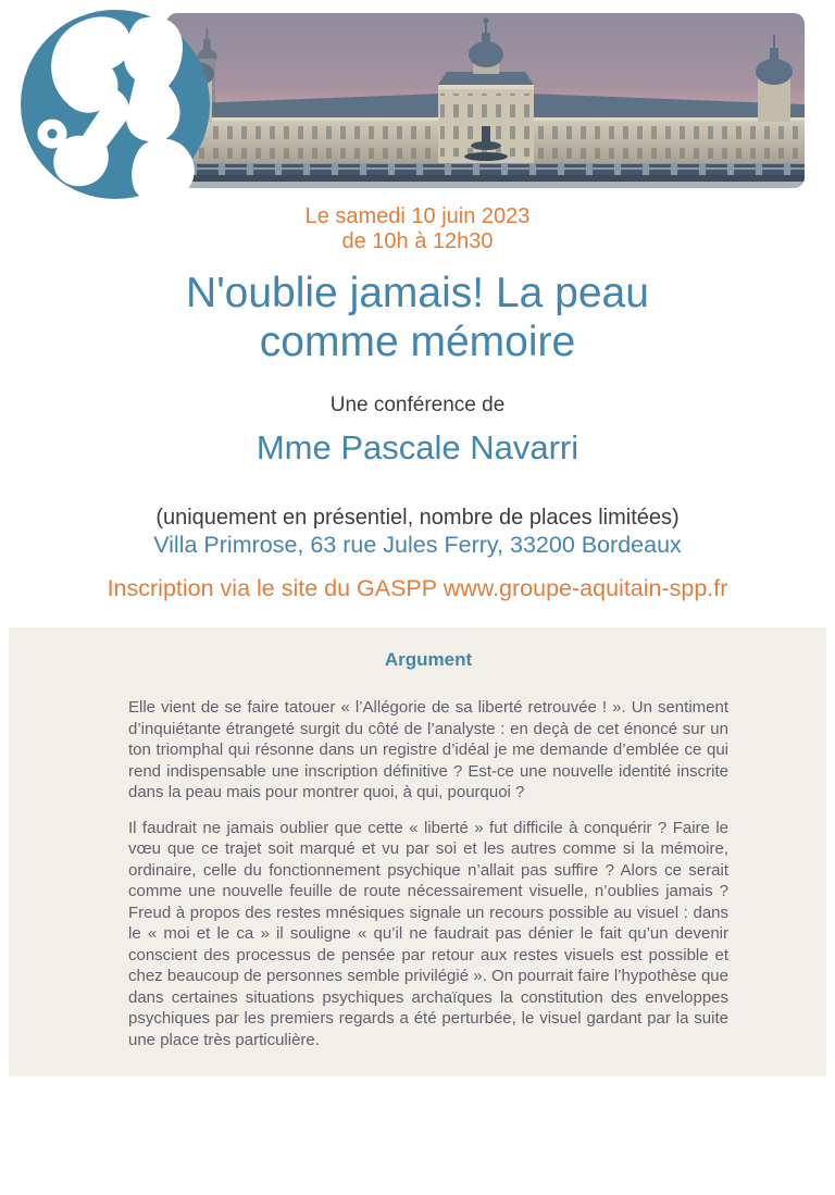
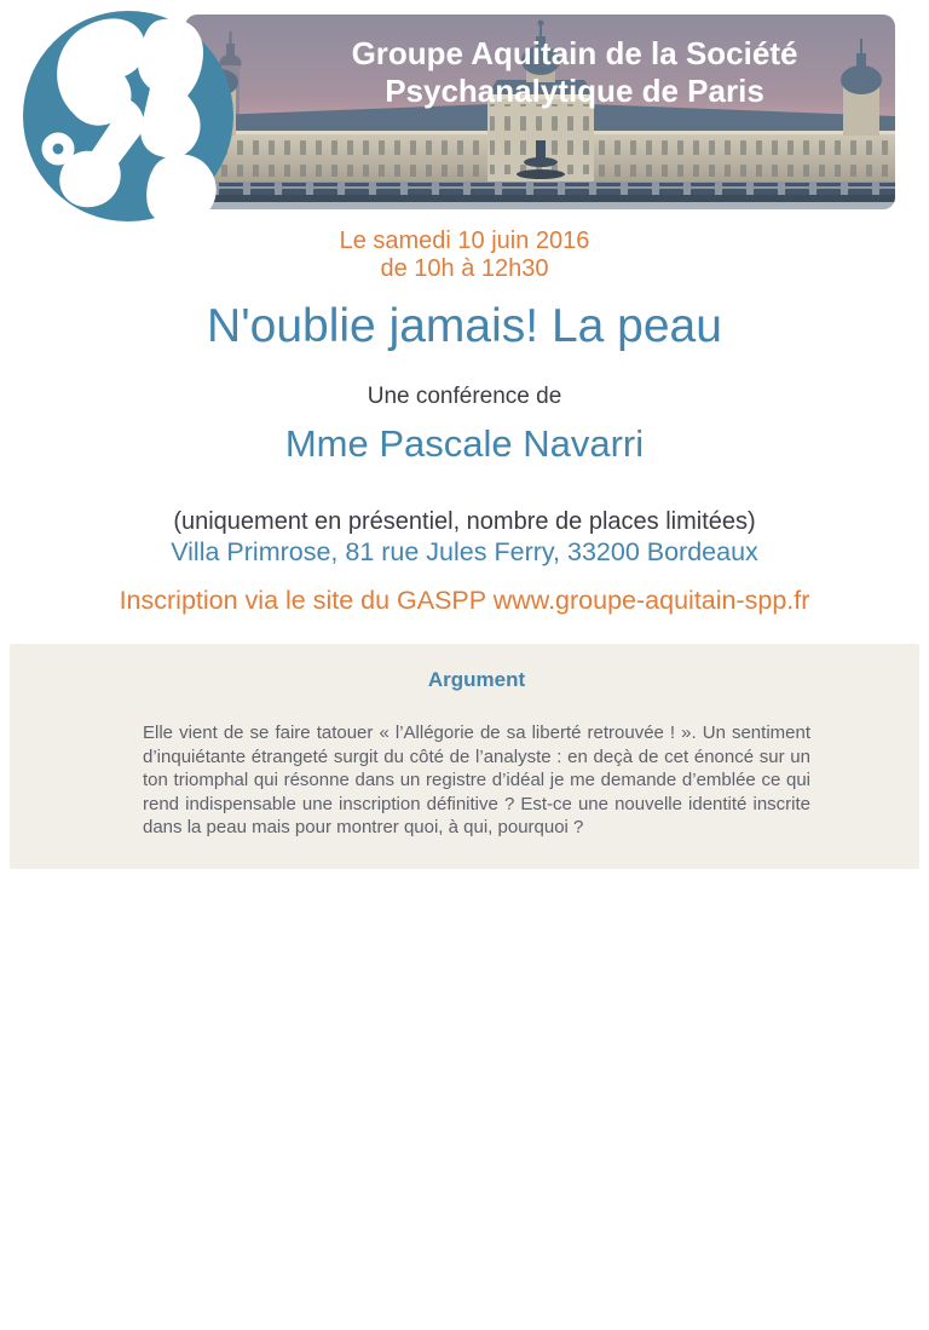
+ Groupe Aquitain de la Société
+ Psychanalytique de Paris
- Le samedi 10 juin 2023
+ Le samedi 10 juin 2016
  de 10h à 12h30
  N'oublie jamais! La peau
- comme mémoire
  Une conférence de
  Mme Pascale Navarri
  (uniquement en présentiel, nombre de places limitées)
- Villa Primrose, 63 rue Jules Ferry, 33200 Bordeaux
+ Villa Primrose, 81 rue Jules Ferry, 33200 Bordeaux
  Inscription via le site du GASPP www.groupe-aquitain-spp.fr
  Argument
  Elle vient de se faire tatouer « l’Allégorie de sa liberté retrouvée ! ». Un sentiment d’inquiétante étrangeté surgit du côté de l’analyste : en deçà de cet énoncé sur un ton triomphal qui résonne dans un registre d’idéal je me demande d’emblée ce qui rend indispensable une inscription définitive ? Est-ce une nouvelle identité inscrite dans la peau mais pour montrer quoi, à qui, pourquoi ?
- Il faudrait ne jamais oublier que cette « liberté » fut difficile à conquérir ? Faire le vœu que ce trajet soit marqué et vu par soi et les autres comme si la mémoire, ordinaire, celle du fonctionnement psychique n’allait pas suffire ? Alors ce serait comme une nouvelle feuille de route nécessairement visuelle, n’oublies jamais ? Freud à propos des restes mnésiques signale un recours possible au visuel : dans le « moi et le ca » il souligne « qu’il ne faudrait pas dénier le fait qu’un devenir conscient des processus de pensée par retour aux restes visuels est possible et chez beaucoup de personnes semble privilégié ». On pourrait faire l’hypothèse que dans certaines situations psychiques archaïques la constitution des enveloppes psychiques par les premiers regards a été perturbée, le visuel gardant par la suite une place très particulière.
